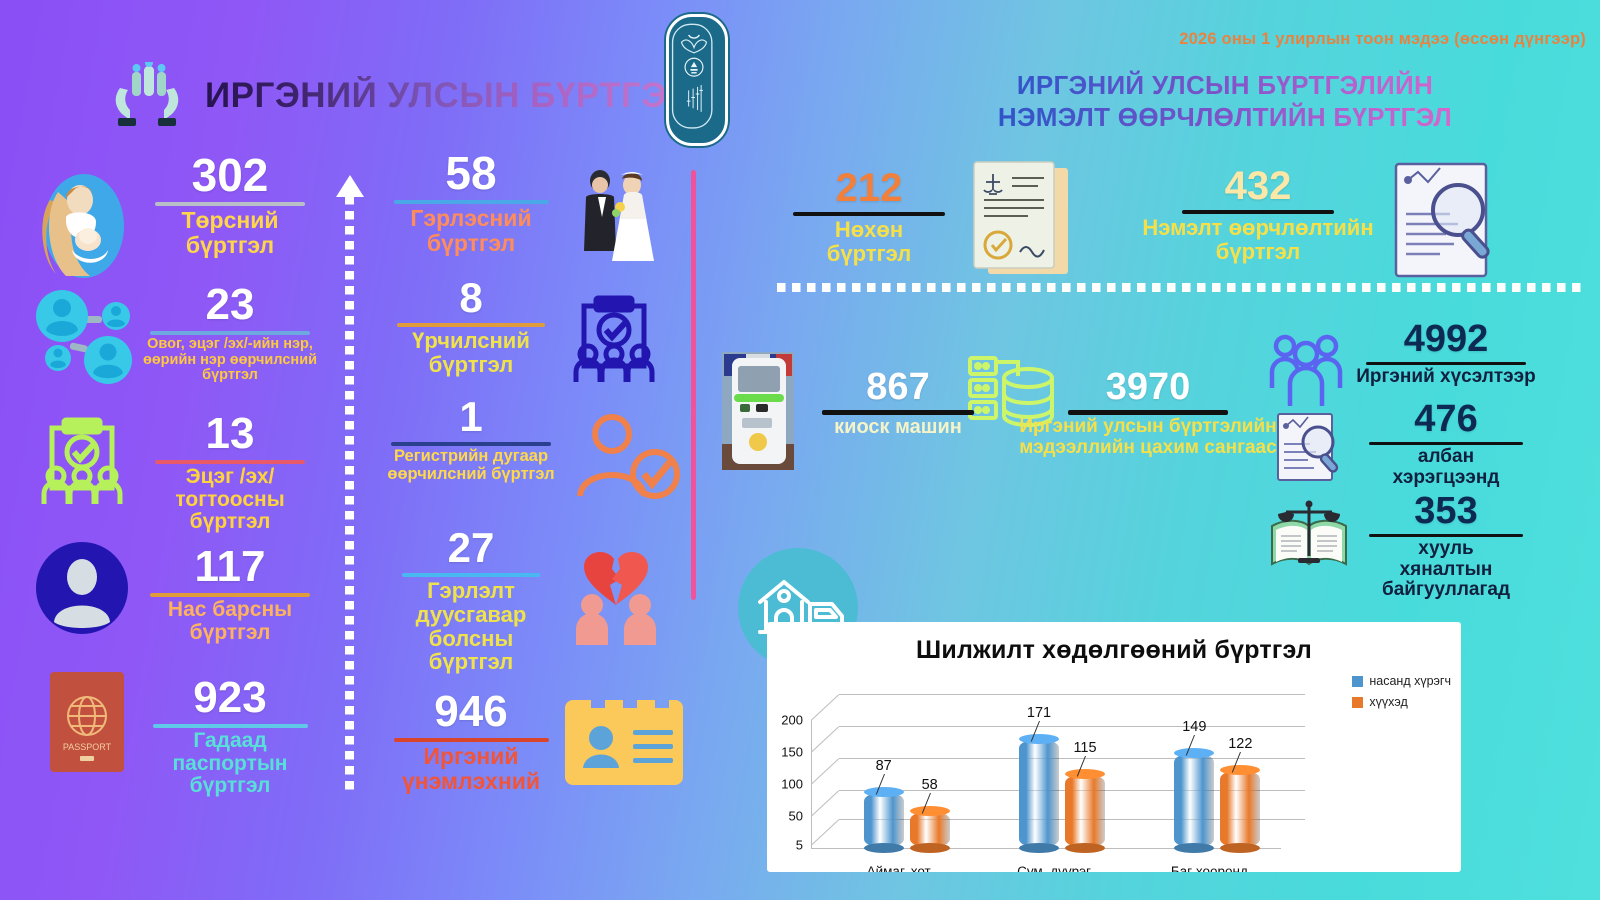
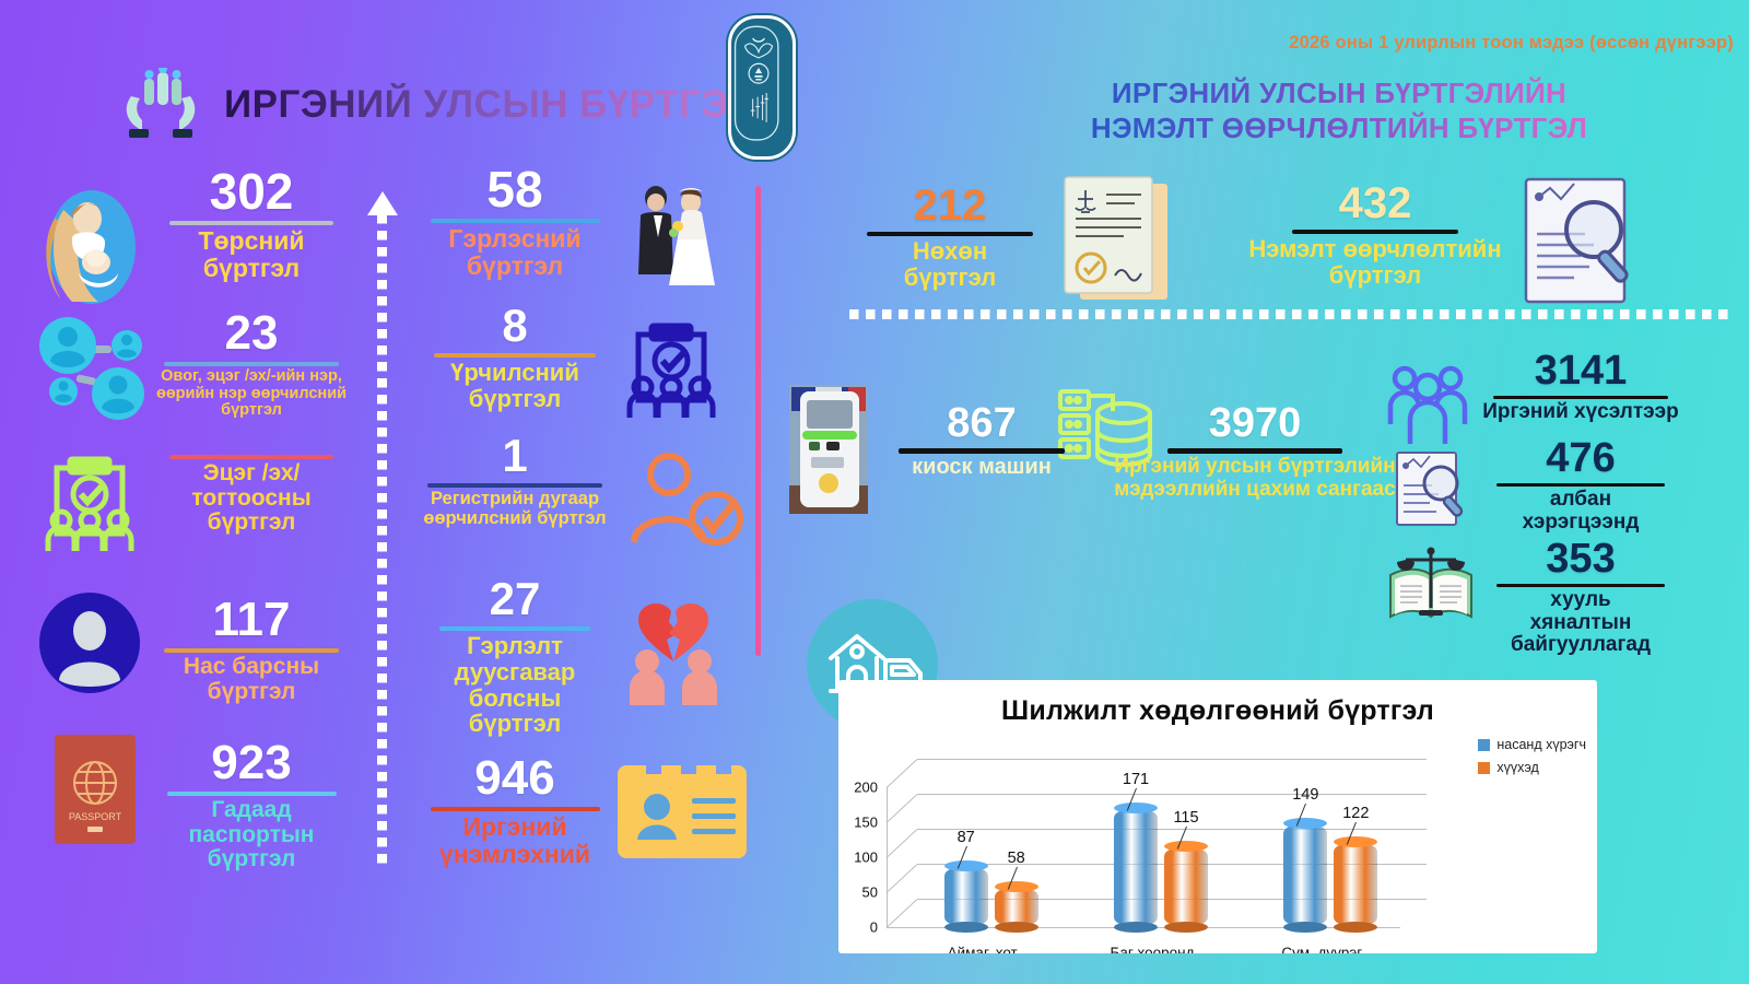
  ИРГЭНИЙ УЛСЫН БҮРТГЭ
  2026 оны 1 улирлын тоон мэдээ (өссөн дүнгээр)
  ИРГЭНИЙ УЛСЫН БҮРТГЭЛИЙН
  НЭМЭЛТ ӨӨРЧЛӨЛТИЙН БҮРТГЭЛ
  PASSPORT
  302
  Төрсний
  бүртгэл
  23
  Овог, эцэг /эх/-ийн нэр, өөрийн нэр өөрчилсний бүртгэл
- 13
  Эцэг /эх/
  тогтоосны
  бүртгэл
  117
  Нас барсны
  бүртгэл
  923
  Гадаад
  паспортын
  бүртгэл
  58
  Гэрлэсний
  бүртгэл
  8
  Үрчилсний
  бүртгэл
  1
  Регистрийн дугаар өөрчилсний бүртгэл
  27
  Гэрлэлт
  дуусгавар
  болсны
  бүртгэл
  946
  Иргэний
  үнэмлэхний
  212
  Нөхөн
  бүртгэл
  432
  Нэмэлт өөрчлөлтийн
  бүртгэл
  867
  киоск машин
  3970
  Иргэний улсын бүртгэлийн
  мэдээллийн цахим сангаас
- 4992
+ 3141
  Иргэний хүсэлтээр
  476
  албан
  хэрэгцээнд
  353
  хууль
  хяналтын
  байгууллагад
  Шилжилт хөдөлгөөний бүртгэл
  насанд хүрэгч
  хүүхэд
- 5
+ 0
  50
  100
  150
  200
  87
  58
  Аймаг, хот
  171
  115
- Сум, дүүрэг
+ Баг хооронд
  149
  122
- Баг хооронд
+ Сум, дүүрэг
